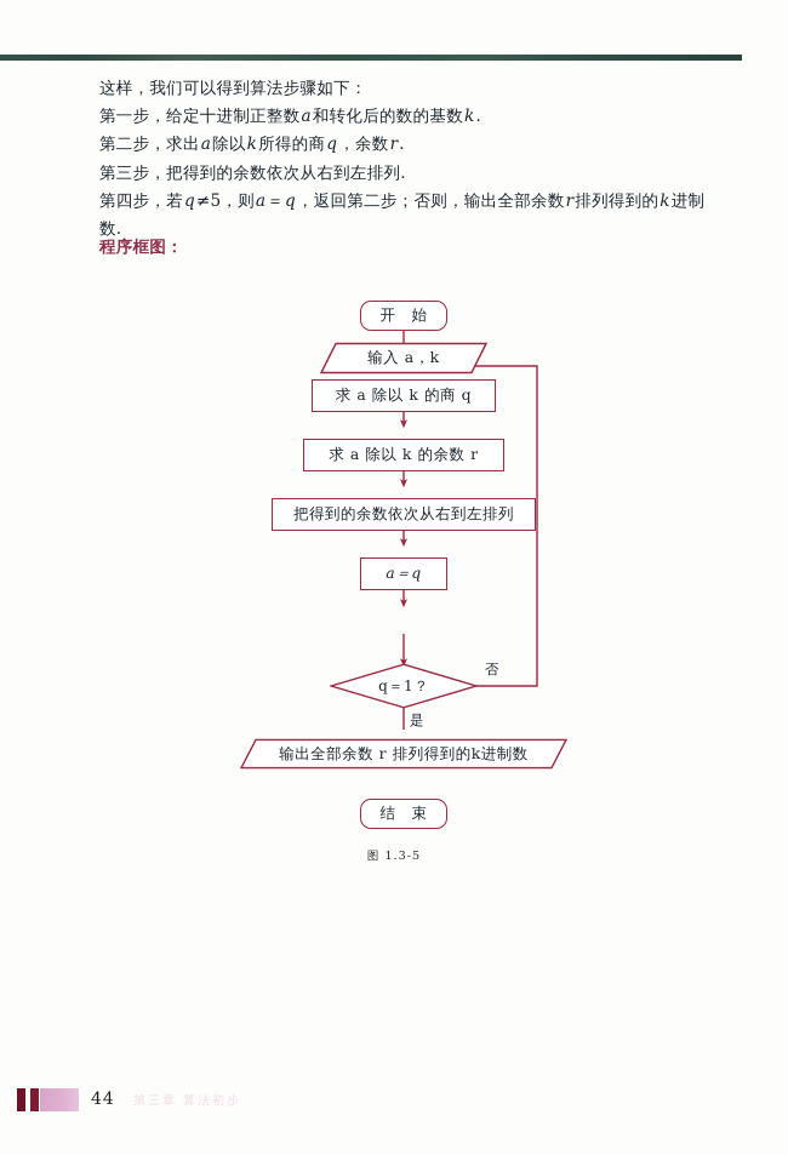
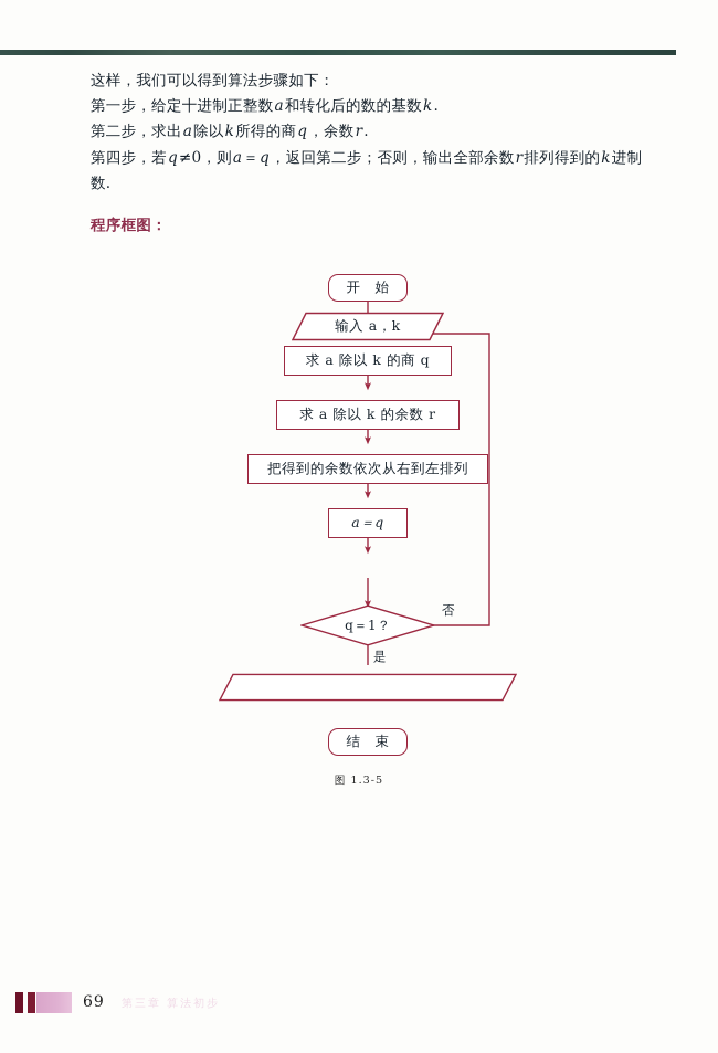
  这样，我们可以得到算法步骤如下：
  第一步，给定十进制正整数a和转化后的数的基数k.
  第二步，求出a除以k所得的商q，余数r.
- 第三步，把得到的余数依次从右到左排列.
- 第四步，若q≠5，则a＝q，返回第二步；否则，输出全部余数r排列得到的k进制数.
+ 第四步，若q≠0，则a＝q，返回第二步；否则，输出全部余数r排列得到的k进制数.
  程序框图：
  开 始
  输入 a，k
  求 a 除以 k 的商 q
  求 a 除以 k 的余数 r
  把得到的余数依次从右到左排列
  a＝q
  q＝1？
  否
  是
- 输出全部余数 r 排列得到的k进制数
  结 束
  图 1.3-5
- 44
+ 69
  第三章 算法初步
